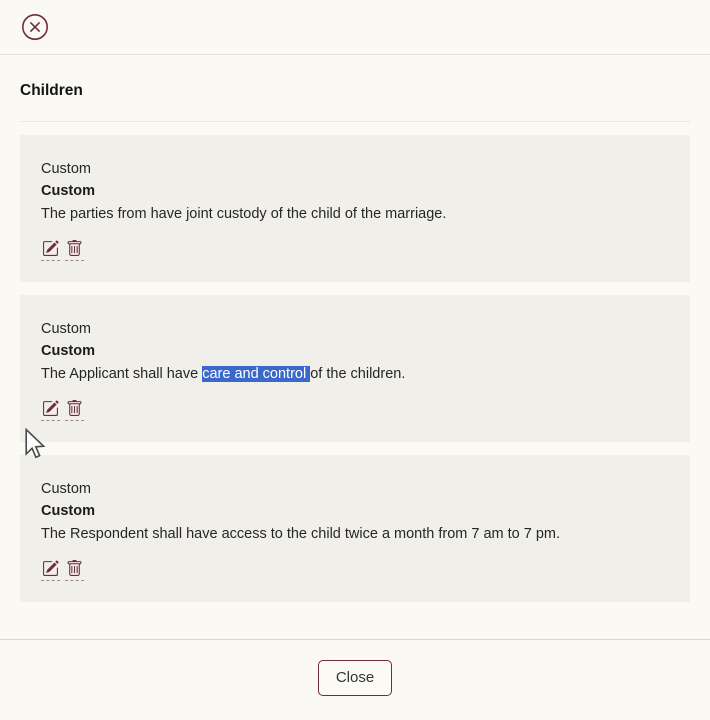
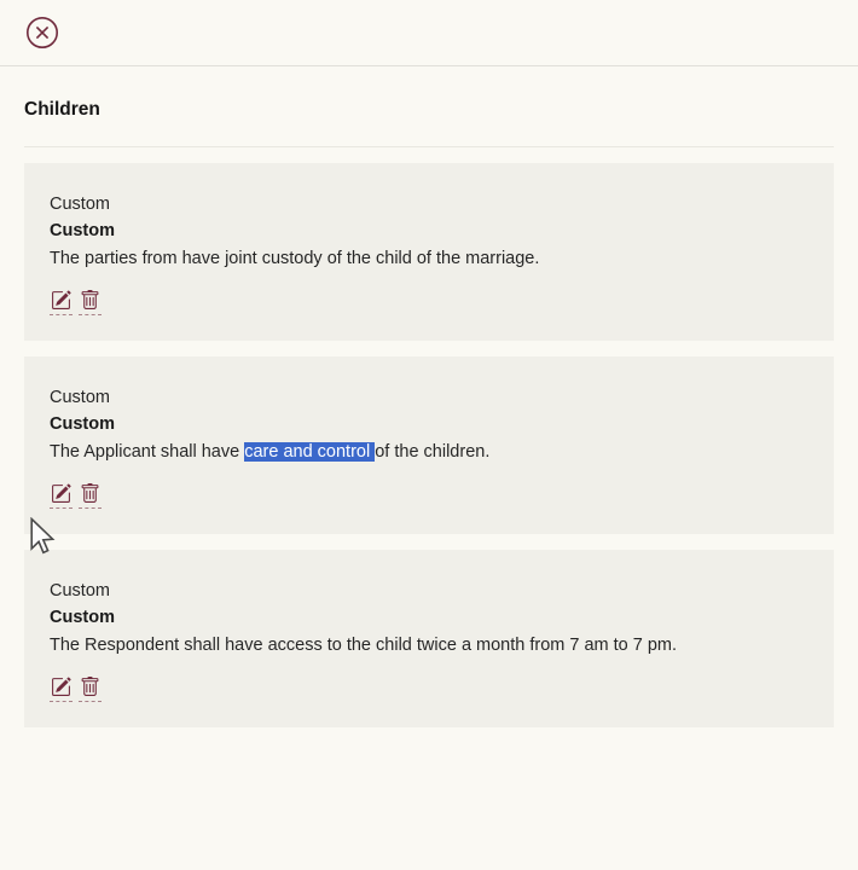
  Children
  Custom
  Custom
  The parties from have joint custody of the child of the marriage.
  Custom
  Custom
  The Applicant shall have care and control of the children.
  Custom
  Custom
  The Respondent shall have access to the child twice a month from 7 am to 7 pm.
- Close
